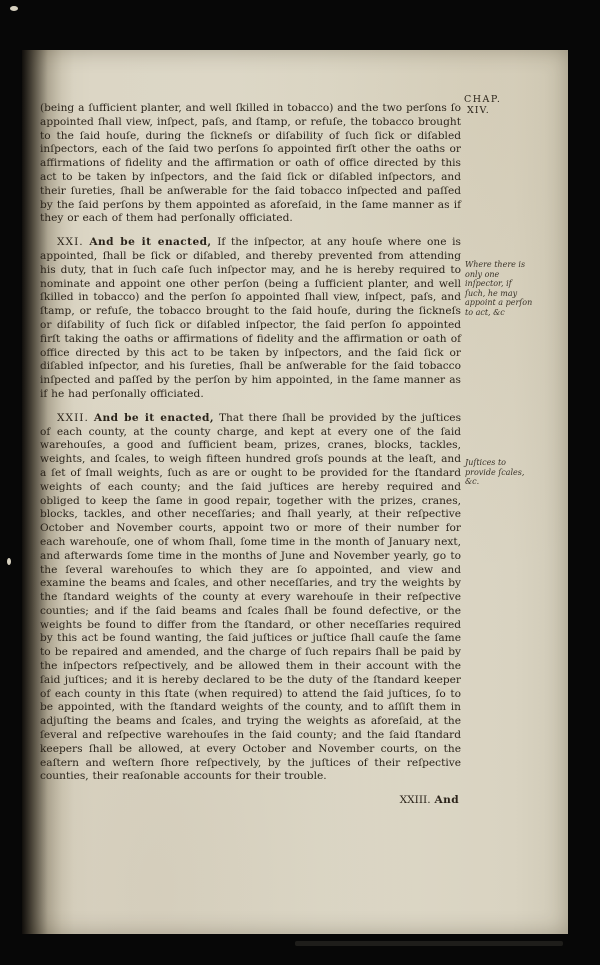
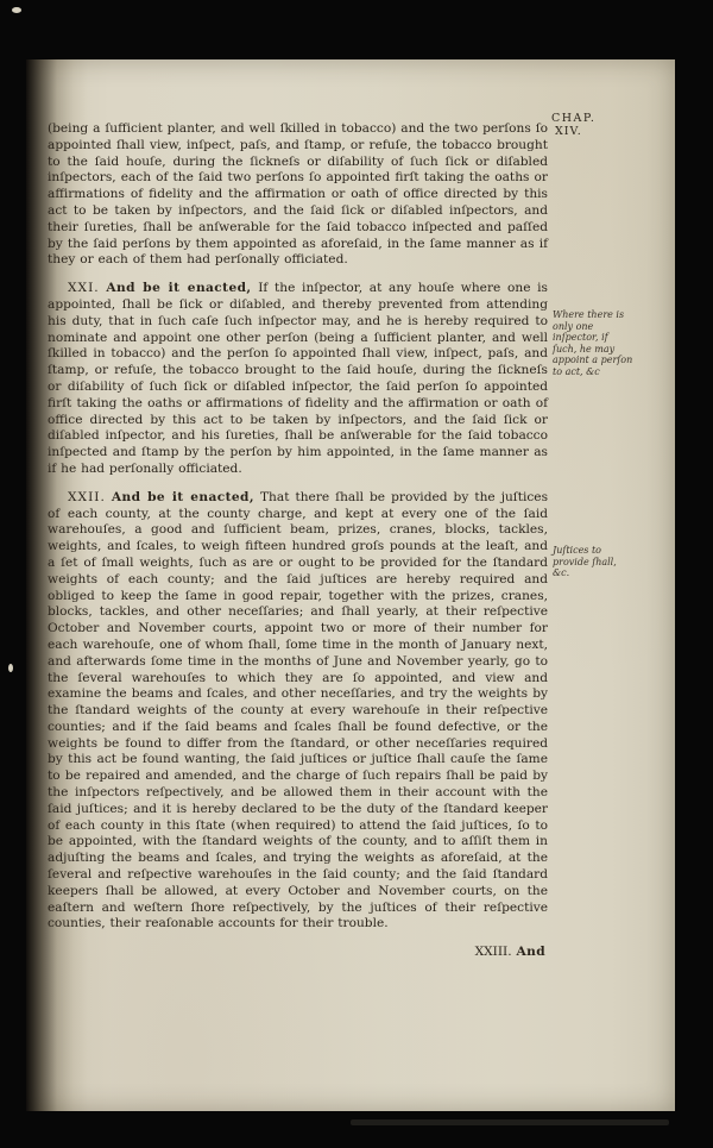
  CHAP.
  XIV.
- (being a ſufficient planter, and well ſkilled in tobacco) and the two perſons ſo appointed ſhall view, inſpect, paſs, and ſtamp, or refuſe, the tobacco brought to the ſaid houſe, during the ſickneſs or diſability of ſuch ſick or diſabled inſpectors, each of the ſaid two perſons ſo appointed firſt other the oaths or affirmations of fidelity and the affirmation or oath of office directed by this act to be taken by inſpectors, and the ſaid ſick or diſabled inſpectors, and their ſureties, ſhall be anſwerable for the ſaid tobacco inſpected and paſſed by the ſaid perſons by them appointed as aforeſaid, in the ſame manner as if they or each of them had perſonally officiated.
+ (being a ſufficient planter, and well ſkilled in tobacco) and the two perſons ſo appointed ſhall view, inſpect, paſs, and ſtamp, or refuſe, the tobacco brought to the ſaid houſe, during the ſickneſs or diſability of ſuch ſick or diſabled inſpectors, each of the ſaid two perſons ſo appointed firſt taking the oaths or affirmations of fidelity and the affirmation or oath of office directed by this act to be taken by inſpectors, and the ſaid ſick or diſabled inſpectors, and their ſureties, ſhall be anſwerable for the ſaid tobacco inſpected and paſſed by the ſaid perſons by them appointed as aforeſaid, in the ſame manner as if they or each of them had perſonally officiated.
- XXI. And be it enacted, If the inſpector, at any houſe where one is appointed, ſhall be ſick or diſabled, and thereby prevented from attending his duty, that in ſuch caſe ſuch inſpector may, and he is hereby required to nominate and appoint one other perſon (being a ſufficient planter, and well ſkilled in tobacco) and the perſon ſo appointed ſhall view, inſpect, paſs, and ſtamp, or refuſe, the tobacco brought to the ſaid houſe, during the ſickneſs or diſability of ſuch ſick or diſabled inſpector, the ſaid perſon ſo appointed firſt taking the oaths or affirmations of fidelity and the affirmation or oath of office directed by this act to be taken by inſpectors, and the ſaid ſick or diſabled inſpector, and his ſureties, ſhall be anſwerable for the ſaid tobacco inſpected and paſſed by the perſon by him appointed, in the ſame manner as if he had perſonally officiated.
+ XXI. And be it enacted, If the inſpector, at any houſe where one is appointed, ſhall be ſick or diſabled, and thereby prevented from attending his duty, that in ſuch caſe ſuch inſpector may, and he is hereby required to nominate and appoint one other perſon (being a ſufficient planter, and well ſkilled in tobacco) and the perſon ſo appointed ſhall view, inſpect, paſs, and ſtamp, or refuſe, the tobacco brought to the ſaid houſe, during the ſickneſs or diſability of ſuch ſick or diſabled inſpector, the ſaid perſon ſo appointed firſt taking the oaths or affirmations of fidelity and the affirmation or oath of office directed by this act to be taken by inſpectors, and the ſaid ſick or diſabled inſpector, and his ſureties, ſhall be anſwerable for the ſaid tobacco inſpected and ſtamp by the perſon by him appointed, in the ſame manner as if he had perſonally officiated.
  XXII. And be it enacted, That there ſhall be provided by the juſtices of each county, at the county charge, and kept at every one of the ſaid warehouſes, a good and ſufficient beam, prizes, cranes, blocks, tackles, weights, and ſcales, to weigh fifteen hundred groſs pounds at the leaſt, and a ſet of ſmall weights, ſuch as are or ought to be provided for the ſtandard weights of each county; and the ſaid juſtices are hereby required and obliged to keep the ſame in good repair, together with the prizes, cranes, blocks, tackles, and other neceſſaries; and ſhall yearly, at their reſpective October and November courts, appoint two or more of their number for each warehouſe, one of whom ſhall, ſome time in the month of January next, and afterwards ſome time in the months of June and November yearly, go to the ſeveral warehouſes to which they are ſo appointed, and view and examine the beams and ſcales, and other neceſſaries, and try the weights by the ſtandard weights of the county at every warehouſe in their reſpective counties; and if the ſaid beams and ſcales ſhall be found defective, or the weights be found to differ from the ſtandard, or other neceſſaries required by this act be found wanting, the ſaid juſtices or juſtice ſhall cauſe the ſame to be repaired and amended, and the charge of ſuch repairs ſhall be paid by the inſpectors reſpectively, and be allowed them in their account with the ſaid juſtices; and it is hereby declared to be the duty of the ſtandard keeper of each county in this ſtate (when required) to attend the ſaid juſtices, ſo to be appointed, with the ſtandard weights of the county, and to aſſiſt them in adjuſting the beams and ſcales, and trying the weights as aforeſaid, at the ſeveral and reſpective warehouſes in the ſaid county; and the ſaid ſtandard keepers ſhall be allowed, at every October and November courts, on the eaſtern and weſtern ſhore reſpectively, by the juſtices of their reſpective counties, their reaſonable accounts for their trouble.
  XXIII. And
  Where there is only one inſpector, if ſuch, he may appoint a perſon to act, &c
- Juſtices to provide ſcales, &c.
+ Juſtices to provide ſhall, &c.
